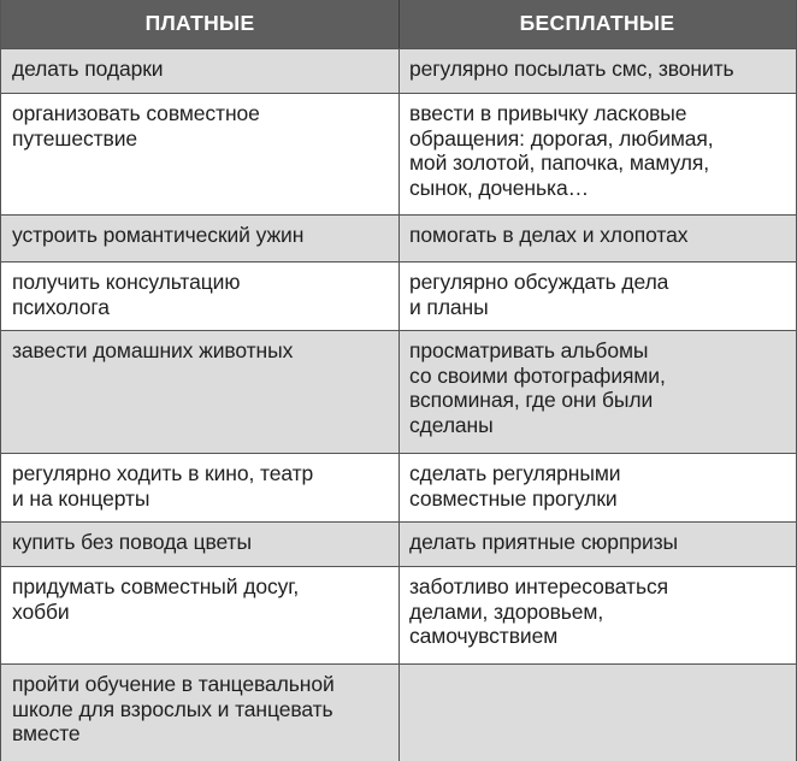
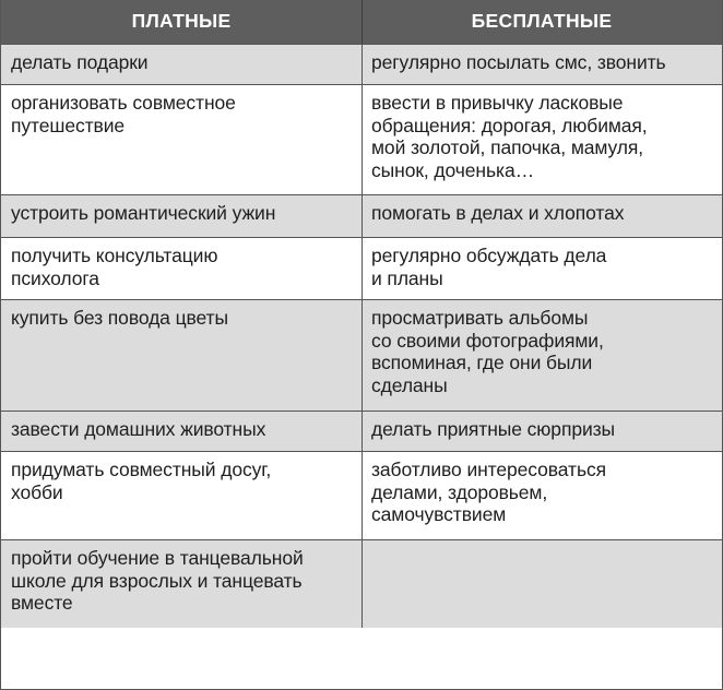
  ПЛАТНЫЕ
  БЕСПЛАТНЫЕ
  делать подарки
  регулярно посылать смс, звонить
  организовать совместное
  путешествие
  ввести в привычку ласковые
  обращения: дорогая, любимая,
  мой золотой, папочка, мамуля,
  сынок, доченька…
  устроить романтический ужин
  помогать в делах и хлопотах
  получить консультацию
  психолога
  регулярно обсуждать дела
  и планы
- завести домашних животных
+ купить без повода цветы
  просматривать альбомы
  со своими фотографиями,
  вспоминая, где они были
  сделаны
- регулярно ходить в кино, театр
- и на концерты
- сделать регулярными
- совместные прогулки
- купить без повода цветы
+ завести домашних животных
  делать приятные сюрпризы
  придумать совместный досуг,
  хобби
  заботливо интересоваться
  делами, здоровьем,
  самочувствием
  пройти обучение в танцевальной
  школе для взрослых и танцевать
  вместе
